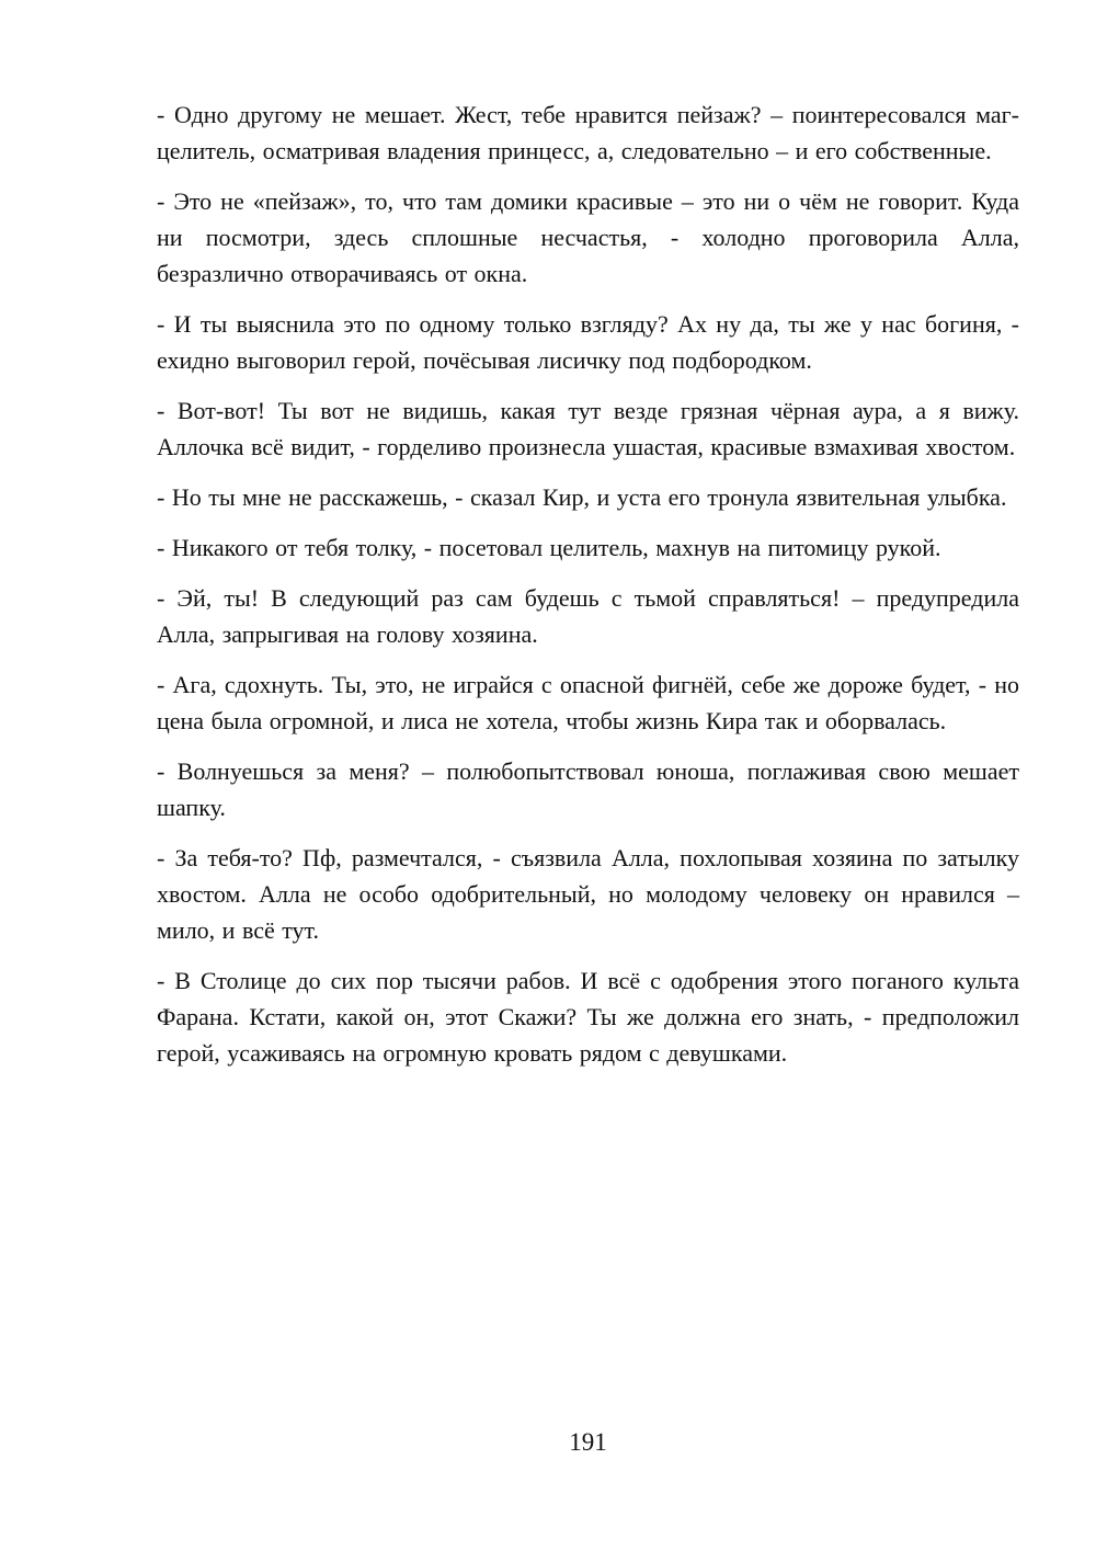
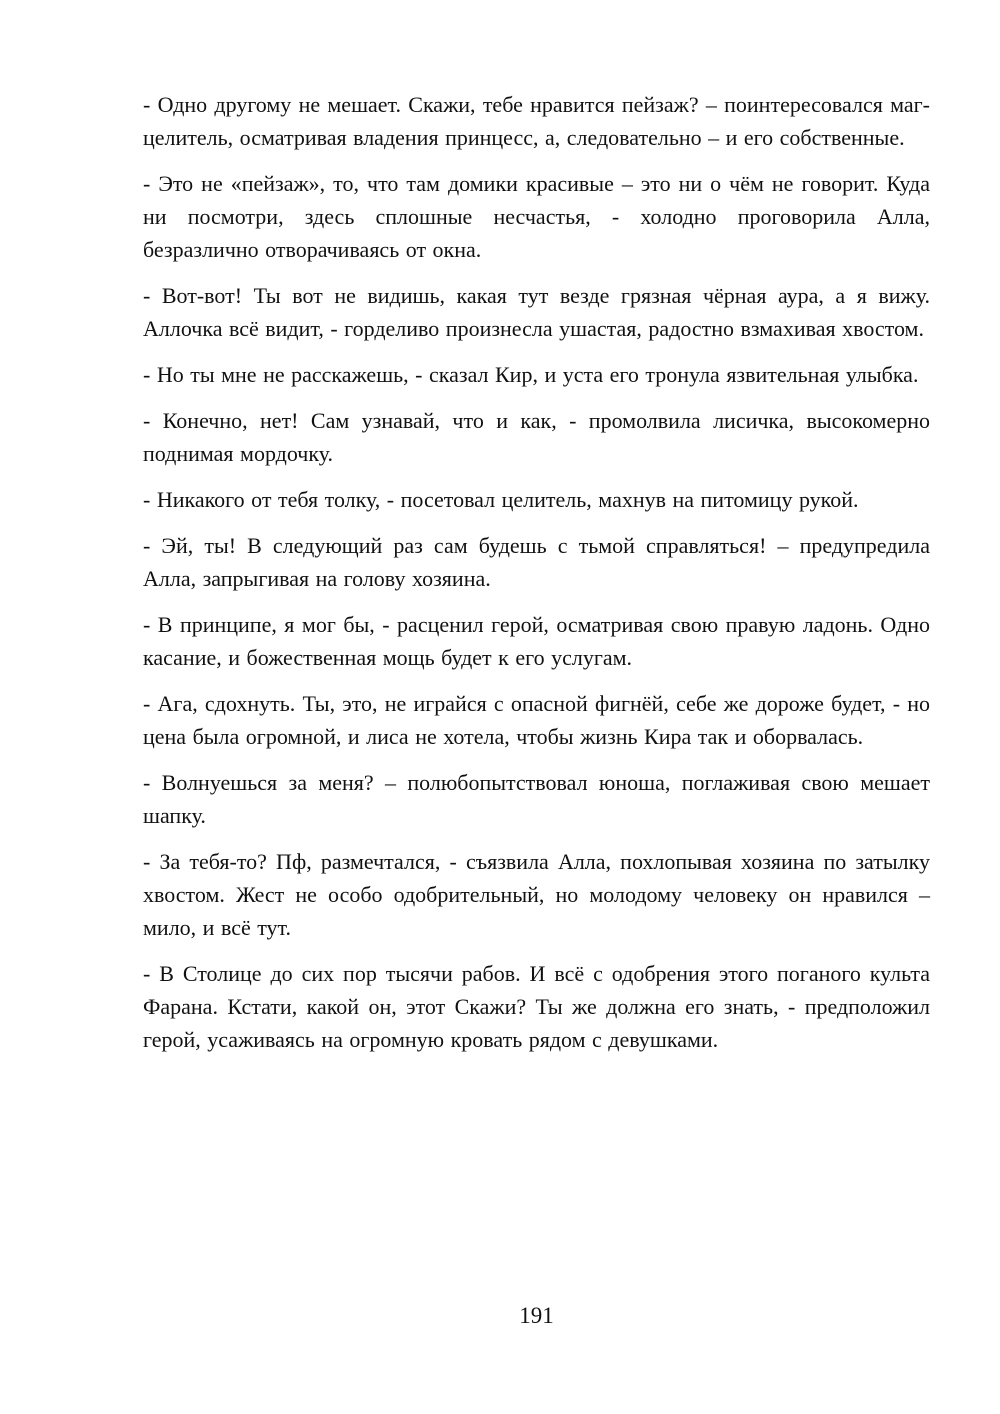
- - Одно другому не мешает. Жест, тебе нравится пейзаж? – поинтересовался маг-целитель, осматривая владения принцесс, а, следовательно – и его собственные.
+ - Одно другому не мешает. Скажи, тебе нравится пейзаж? – поинтересовался маг-целитель, осматривая владения принцесс, а, следовательно – и его собственные.
  - Это не «пейзаж», то, что там домики красивые – это ни о чём не говорит. Куда ни посмотри, здесь сплошные несчастья, - холодно проговорила Алла, безразлично отворачиваясь от окна.
- - И ты выяснила это по одному только взгляду? Ах ну да, ты же у нас богиня, - ехидно выговорил герой, почёсывая лисичку под подбородком.
- - Вот-вот! Ты вот не видишь, какая тут везде грязная чёрная аура, а я вижу. Аллочка всё видит, - горделиво произнесла ушастая, красивые взмахивая хвостом.
+ - Вот-вот! Ты вот не видишь, какая тут везде грязная чёрная аура, а я вижу. Аллочка всё видит, - горделиво произнесла ушастая, радостно взмахивая хвостом.
  - Но ты мне не расскажешь, - сказал Кир, и уста его тронула язвительная улыбка.
+ - Конечно, нет! Сам узнавай, что и как, - промолвила лисичка, высокомерно поднимая мордочку.
  - Никакого от тебя толку, - посетовал целитель, махнув на питомицу рукой.
  - Эй, ты! В следующий раз сам будешь с тьмой справляться! – предупредила Алла, запрыгивая на голову хозяина.
+ - В принципе, я мог бы, - расценил герой, осматривая свою правую ладонь. Одно касание, и божественная мощь будет к его услугам.
  - Ага, сдохнуть. Ты, это, не играйся с опасной фигнёй, себе же дороже будет, - но цена была огромной, и лиса не хотела, чтобы жизнь Кира так и оборвалась.
  - Волнуешься за меня? – полюбопытствовал юноша, поглаживая свою мешает шапку.
- - За тебя-то? Пф, размечтался, - съязвила Алла, похлопывая хозяина по затылку хвостом. Алла не особо одобрительный, но молодому человеку он нравился – мило, и всё тут.
+ - За тебя-то? Пф, размечтался, - съязвила Алла, похлопывая хозяина по затылку хвостом. Жест не особо одобрительный, но молодому человеку он нравился – мило, и всё тут.
  - В Столице до сих пор тысячи рабов. И всё с одобрения этого поганого культа Фарана. Кстати, какой он, этот Скажи? Ты же должна его знать, - предположил герой, усаживаясь на огромную кровать рядом с девушками.
  191
